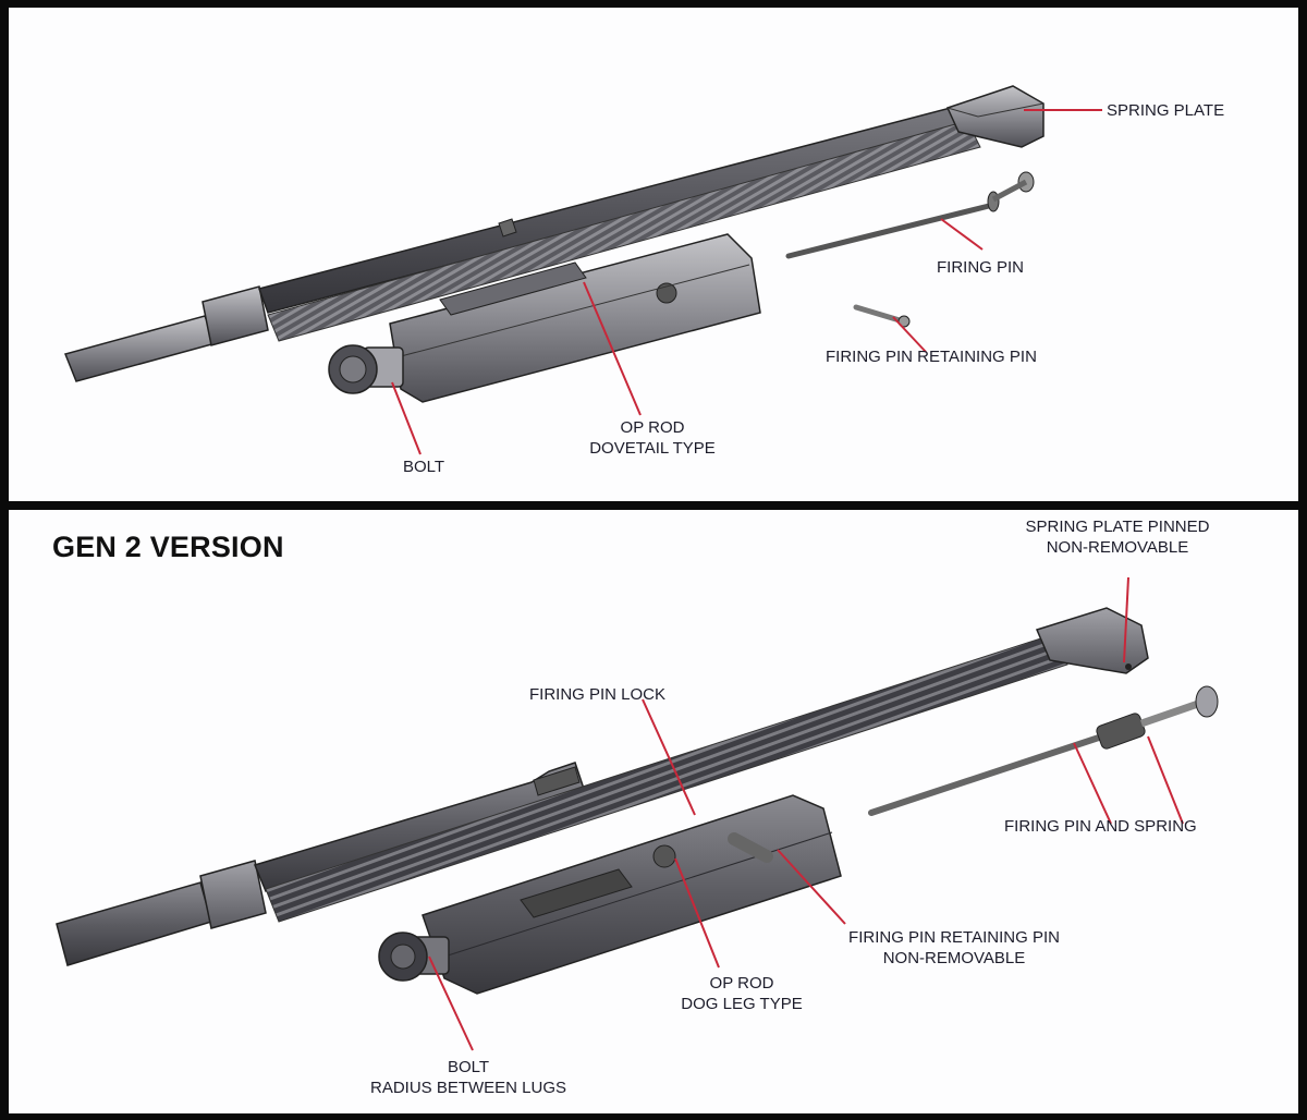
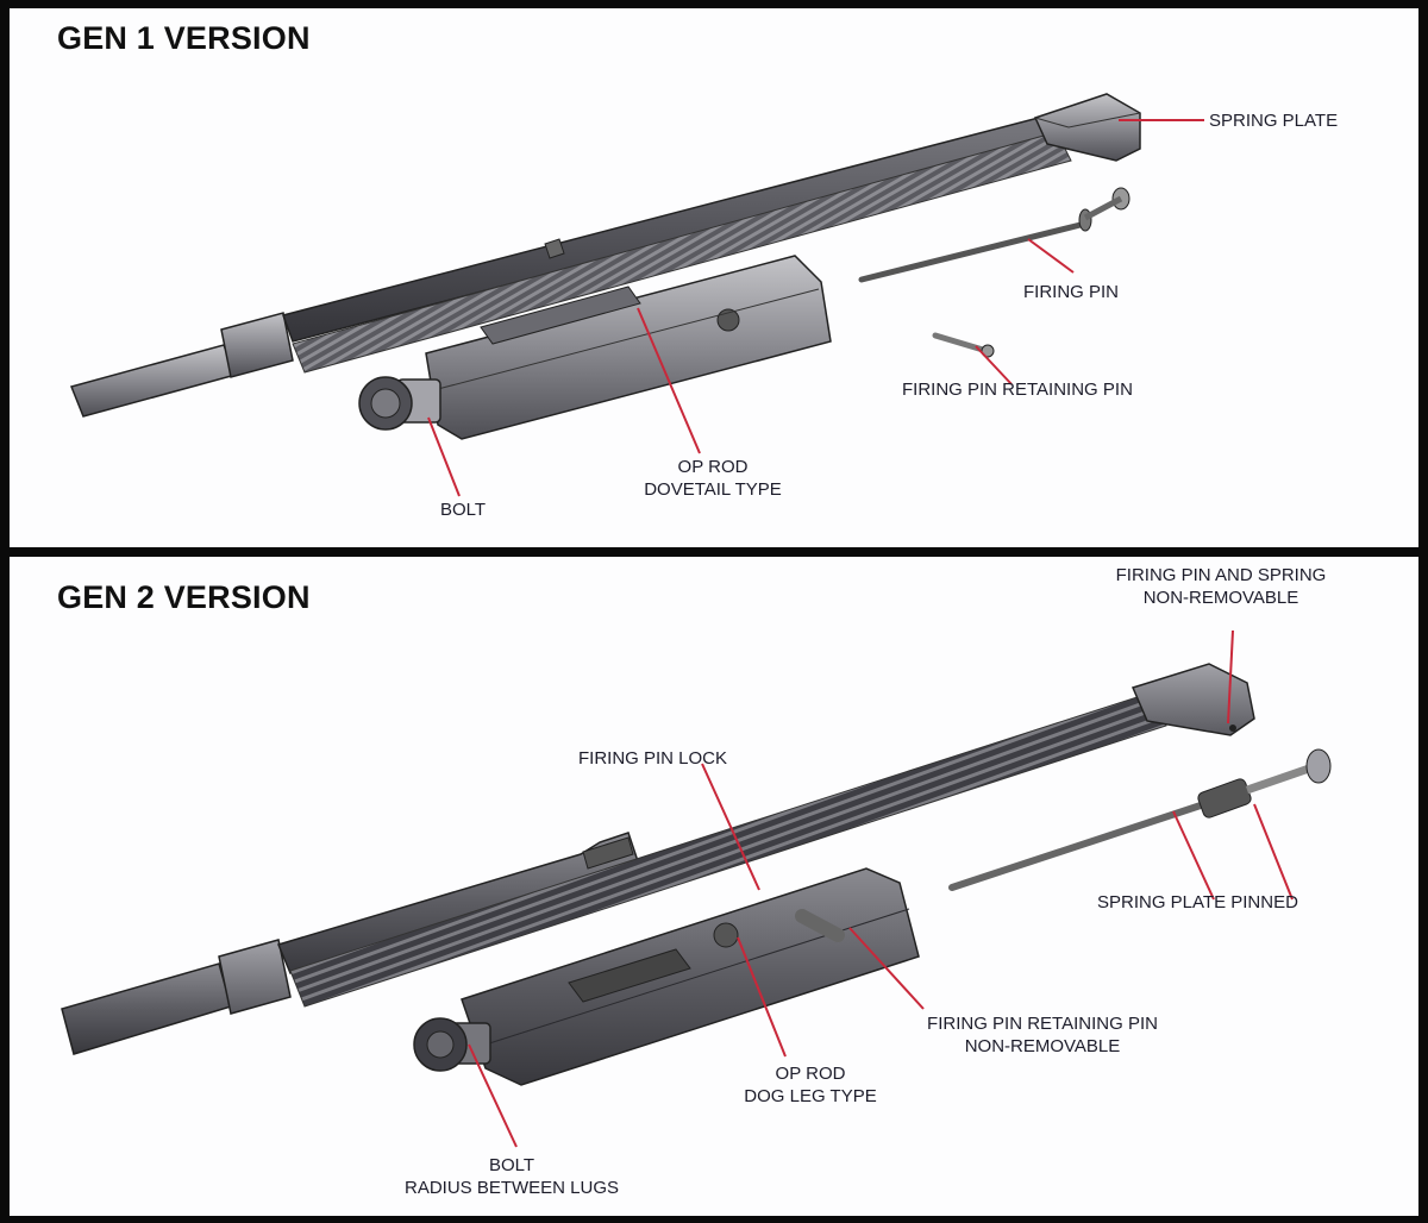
+ GEN 1 VERSION
  SPRING PLATE
  FIRING PIN
  FIRING PIN RETAINING PIN
  OP ROD
  DOVETAIL TYPE
  BOLT
  GEN 2 VERSION
- SPRING PLATE PINNED
+ FIRING PIN AND SPRING
  NON-REMOVABLE
  FIRING PIN LOCK
- FIRING PIN AND SPRING
+ SPRING PLATE PINNED
  FIRING PIN RETAINING PIN
  NON-REMOVABLE
  OP ROD
  DOG LEG TYPE
  BOLT
  RADIUS BETWEEN LUGS
